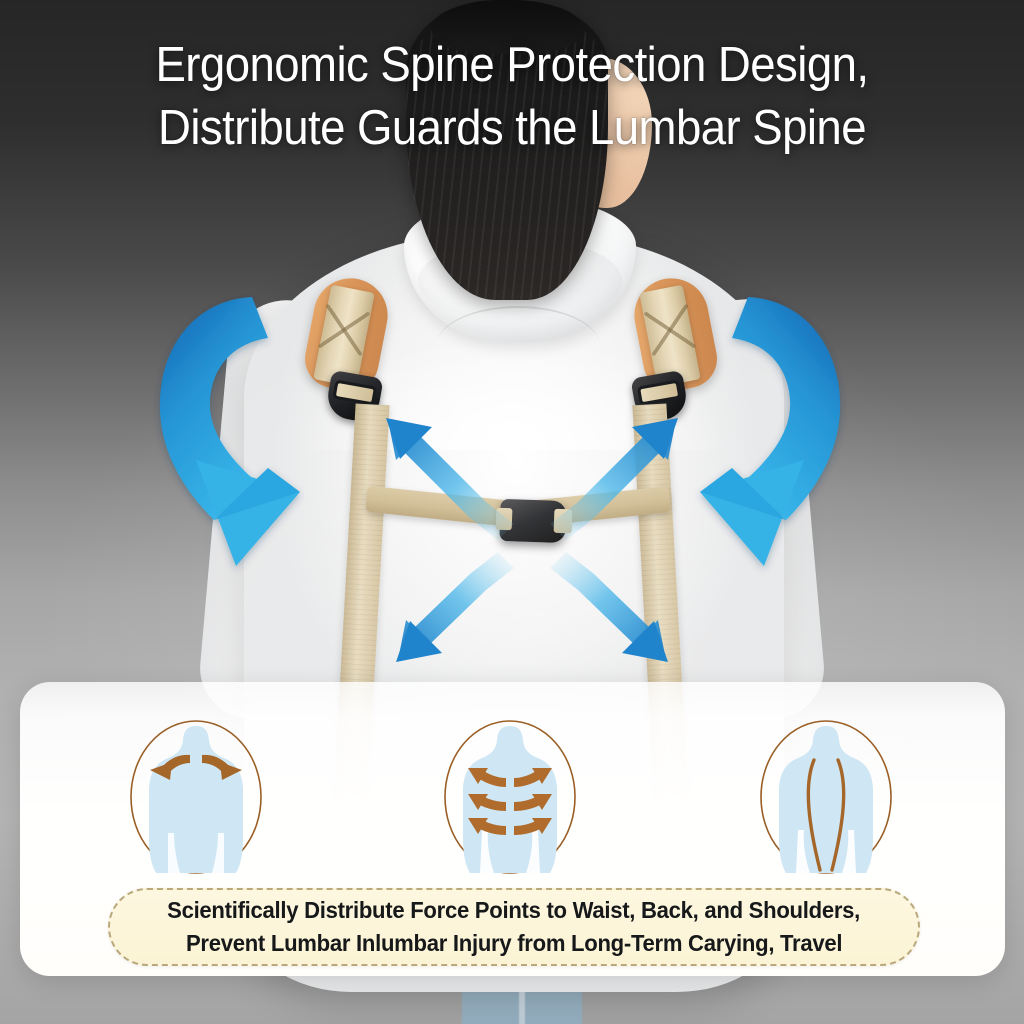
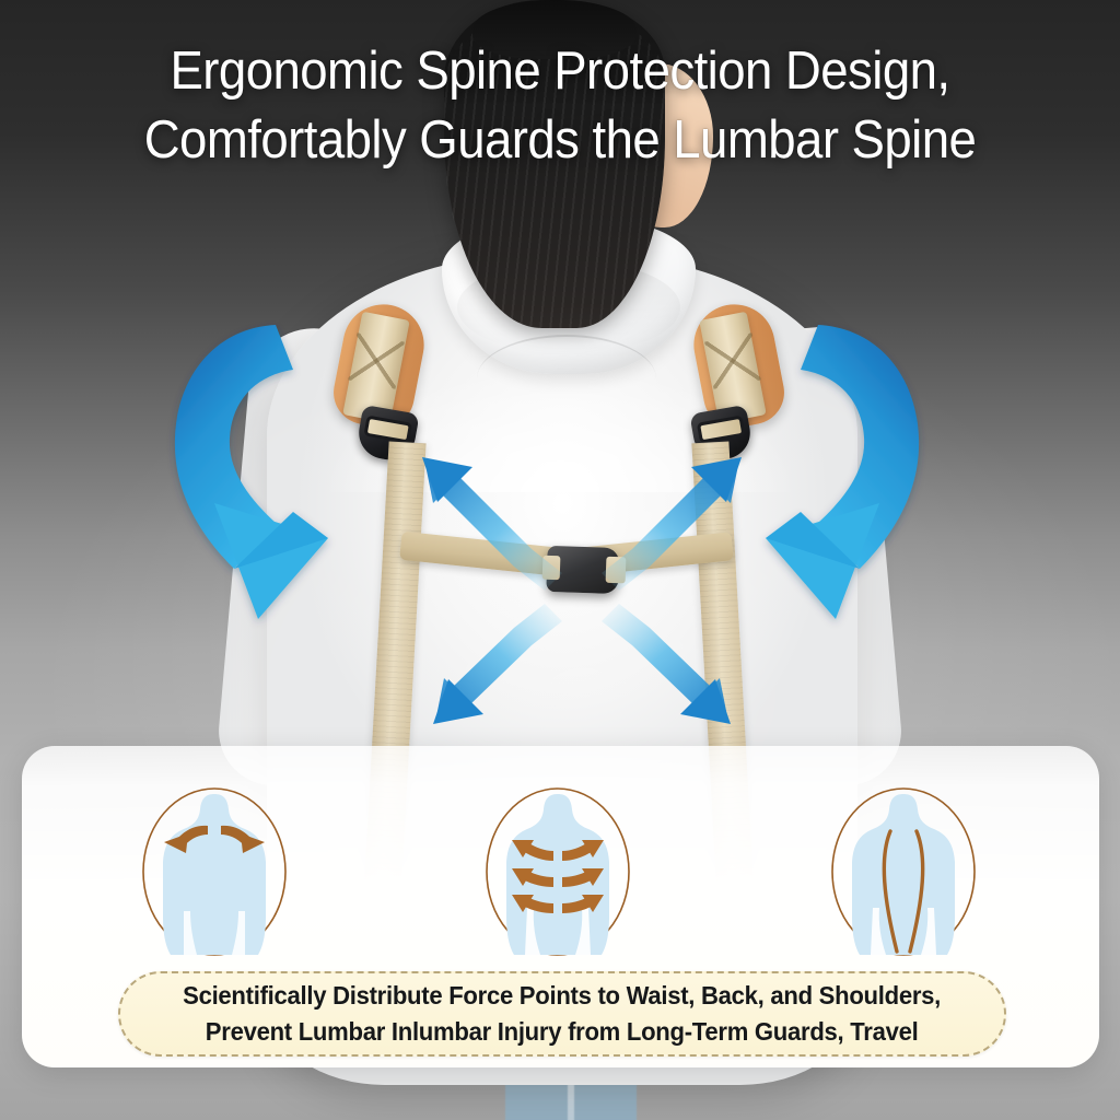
  Ergonomic Spine Protection Design,
- Distribute Guards the Lumbar Spine
+ Comfortably Guards the Lumbar Spine
  Scientifically Distribute Force Points to Waist, Back, and Shoulders,
- Prevent Lumbar Inlumbar Injury from Long-Term Carying, Travel
+ Prevent Lumbar Inlumbar Injury from Long-Term Guards, Travel
